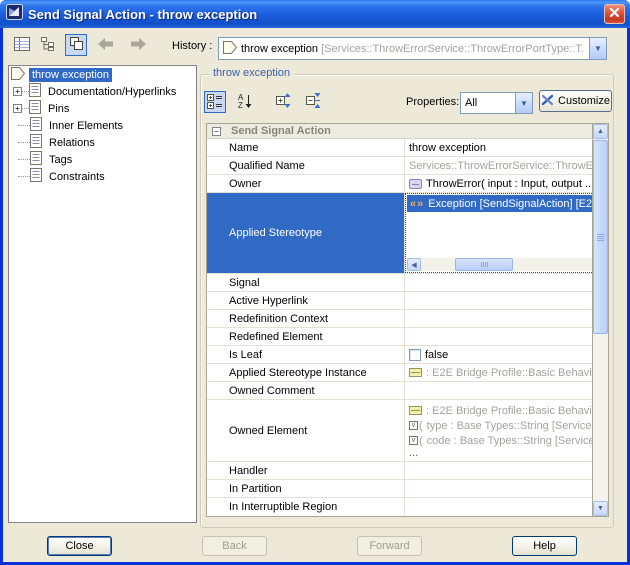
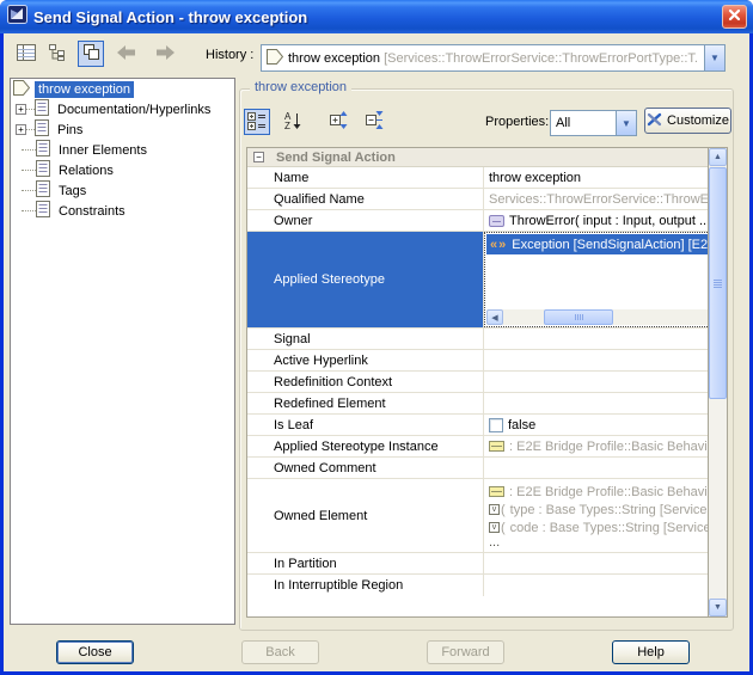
  Send Signal Action - throw exception
  History :
  throw exception [Services::ThrowErrorService::ThrowErrorPortType::T.
  ▼
  throw exception
  +
  Documentation/Hyperlinks
  +
  Pins
  Inner Elements
  Relations
  Tags
  Constraints
  throw exception
  A
  Z
  Properties:
  All
  ▼
  Customize
  −
  Send Signal Action
  Name
  throw exception
  Qualified Name
  Services::ThrowErrorService::ThrowE
  Owner
  ThrowError( input : Input, output ..
  Applied Stereotype
  «»
  Exception [SendSignalAction] [E2
  Signal
  Active Hyperlink
  Redefinition Context
  Redefined Element
  Is Leaf
  false
  Applied Stereotype Instance
  : E2E Bridge Profile::Basic Behavi
  Owned Comment
  Owned Element
  : E2E Bridge Profile::Basic Behavi
  (
  type : Base Types::String [Service
  (
  code : Base Types::String [Servic
  ...
- Handler
  In Partition
  In Interruptible Region
  Close
  Back
  Forward
  Help
